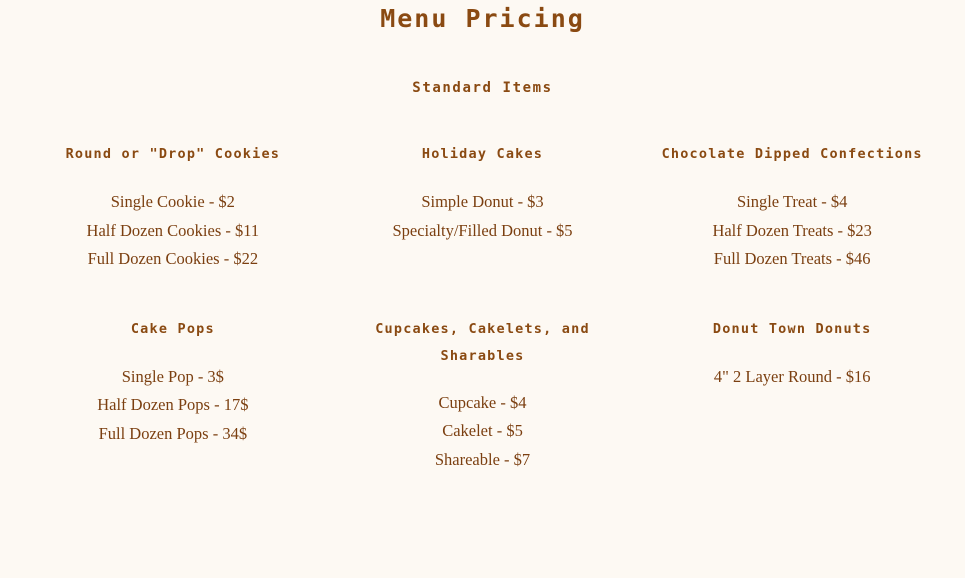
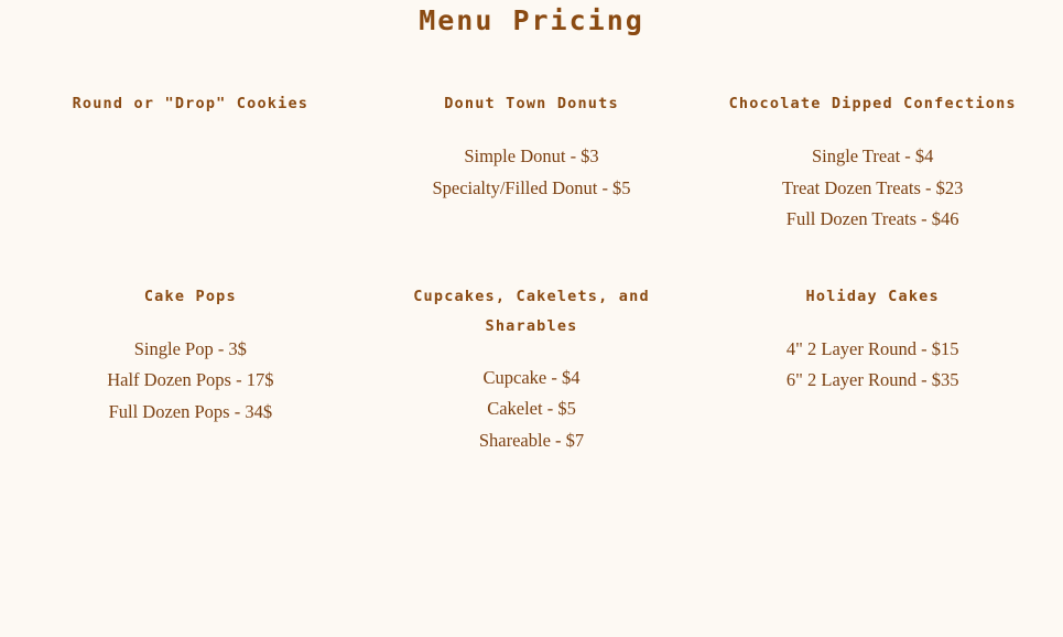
  Menu Pricing
- Standard Items
  Round or "Drop" Cookies
- Single Cookie - $2
- Half Dozen Cookies - $11
- Full Dozen Cookies - $22
- Holiday Cakes
+ Donut Town Donuts
  Simple Donut - $3
  Specialty/Filled Donut - $5
  Chocolate Dipped Confections
  Single Treat - $4
- Half Dozen Treats - $23
+ Treat Dozen Treats - $23
  Full Dozen Treats - $46
  Cake Pops
  Single Pop - 3$
  Half Dozen Pops - 17$
  Full Dozen Pops - 34$
  Cupcakes, Cakelets, and Sharables
  Cupcake - $4
  Cakelet - $5
  Shareable - $7
- Donut Town Donuts
+ Holiday Cakes
- 4" 2 Layer Round - $16
+ 4" 2 Layer Round - $15
+ 6" 2 Layer Round - $35
